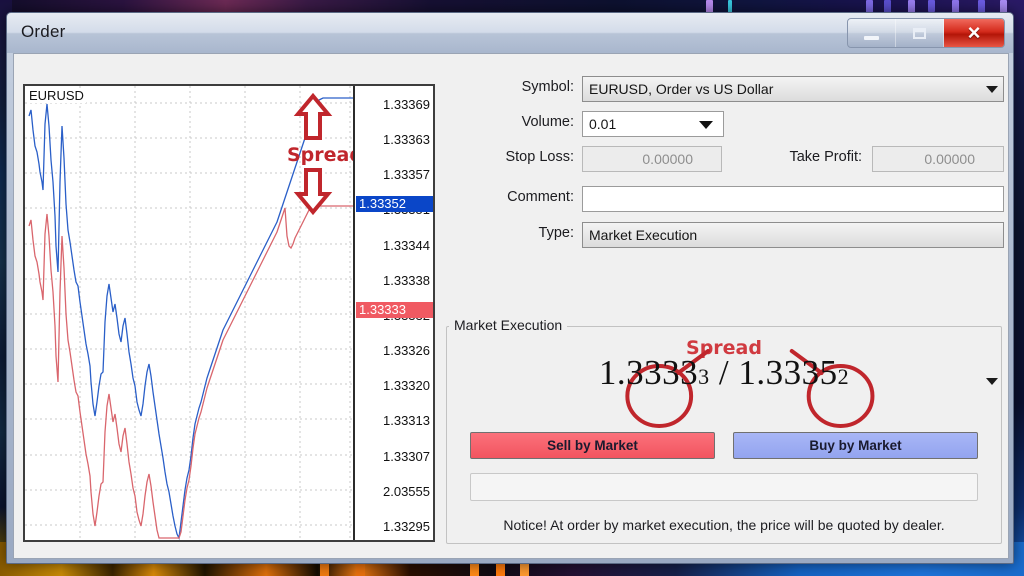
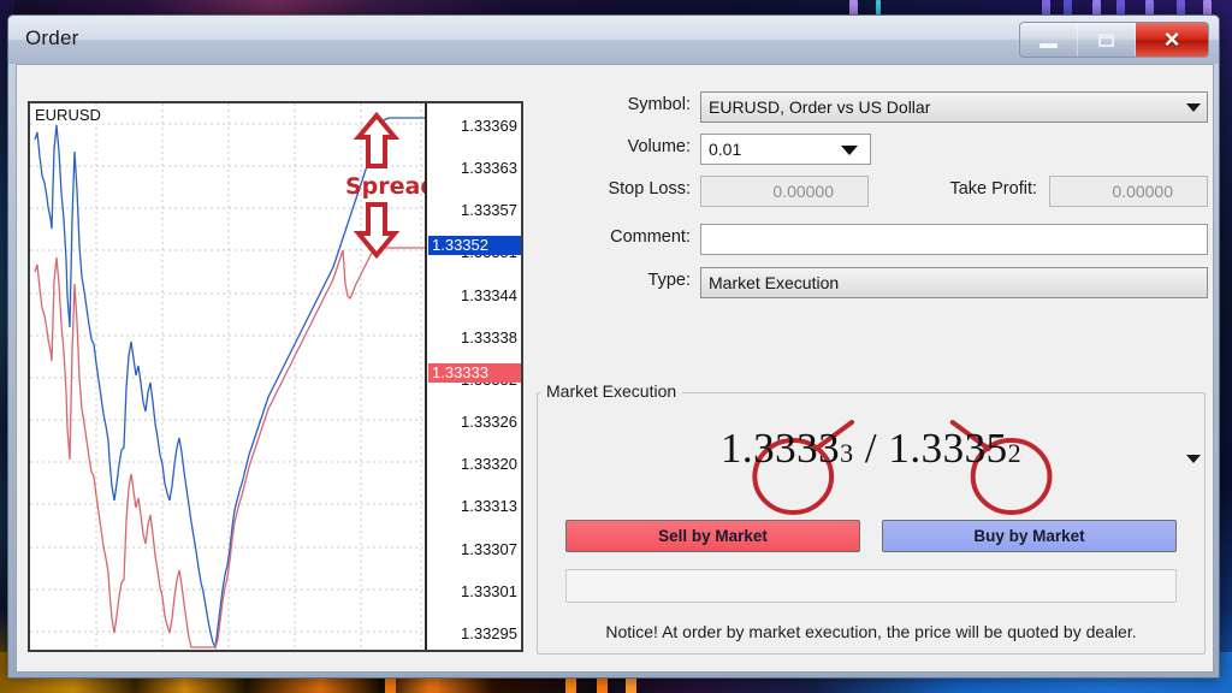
  Order
  ×
  EURUSD
  Sprea
  1.33369
  1.33363
  1.33357
  1.33352
  1.33344
  1.33338
  1.33333
  1.33326
  1.33320
  1.33313
  1.33307
- 2.03555
+ 1.33301
  1.33295
  Symbol:
  EURUSD, Order vs US Dollar
  Volume:
  0.01
  Stop Loss:
  0.00000
  Take Profit:
  0.00000
  Comment:
  Type:
  Market Execution
  Market Execution
- Spread
  1.33333 / 1.33352
  Sell by Market
  Buy by Market
  Notice! At order by market execution, the price will be quoted by dealer.
